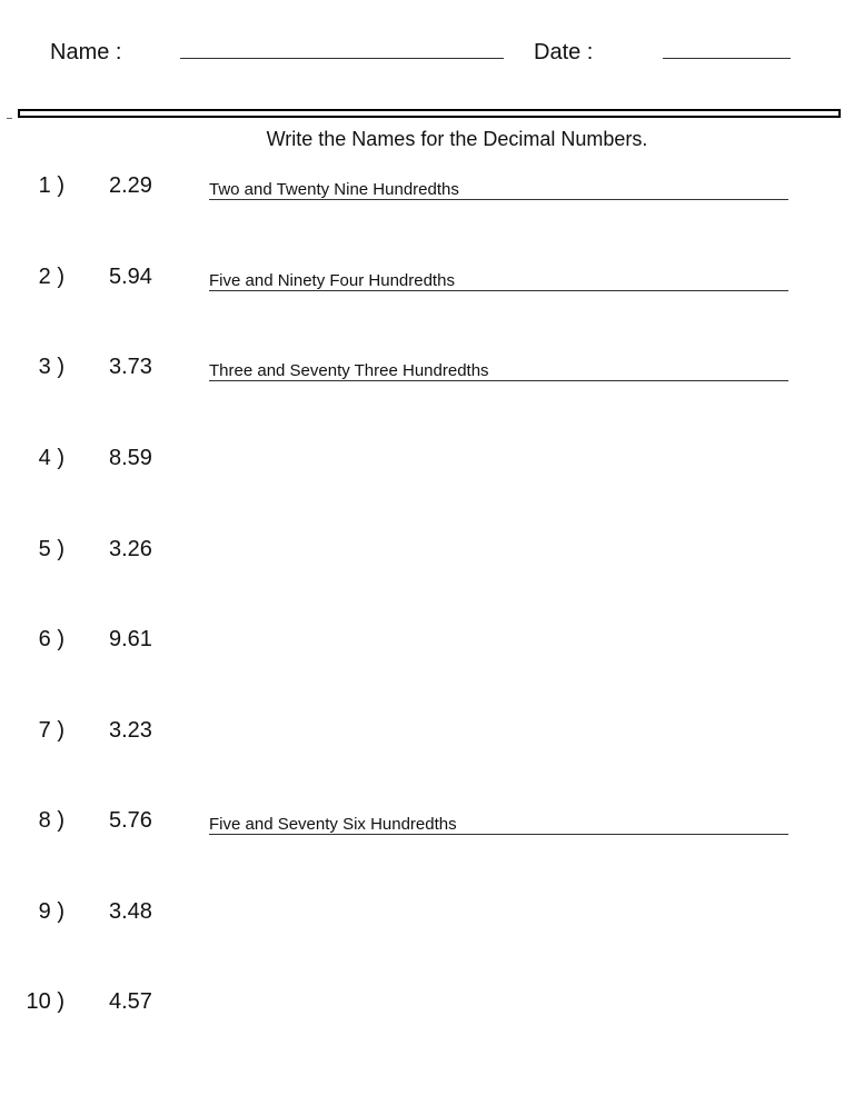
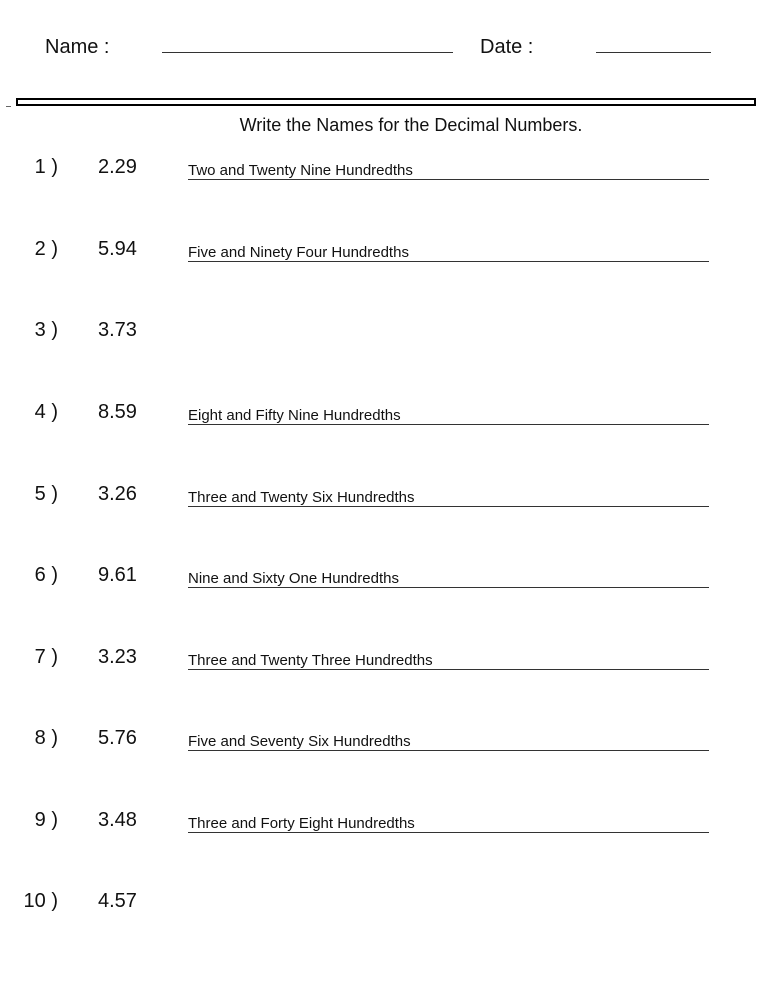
  Name :
  Date :
  Write the Names for the Decimal Numbers.
  1 )
  2.29
  Two and Twenty Nine Hundredths
  2 )
  5.94
  Five and Ninety Four Hundredths
  3 )
  3.73
- Three and Seventy Three Hundredths
  4 )
  8.59
+ Eight and Fifty Nine Hundredths
  5 )
  3.26
+ Three and Twenty Six Hundredths
  6 )
  9.61
+ Nine and Sixty One Hundredths
  7 )
  3.23
+ Three and Twenty Three Hundredths
  8 )
  5.76
  Five and Seventy Six Hundredths
  9 )
  3.48
+ Three and Forty Eight Hundredths
  10 )
  4.57
